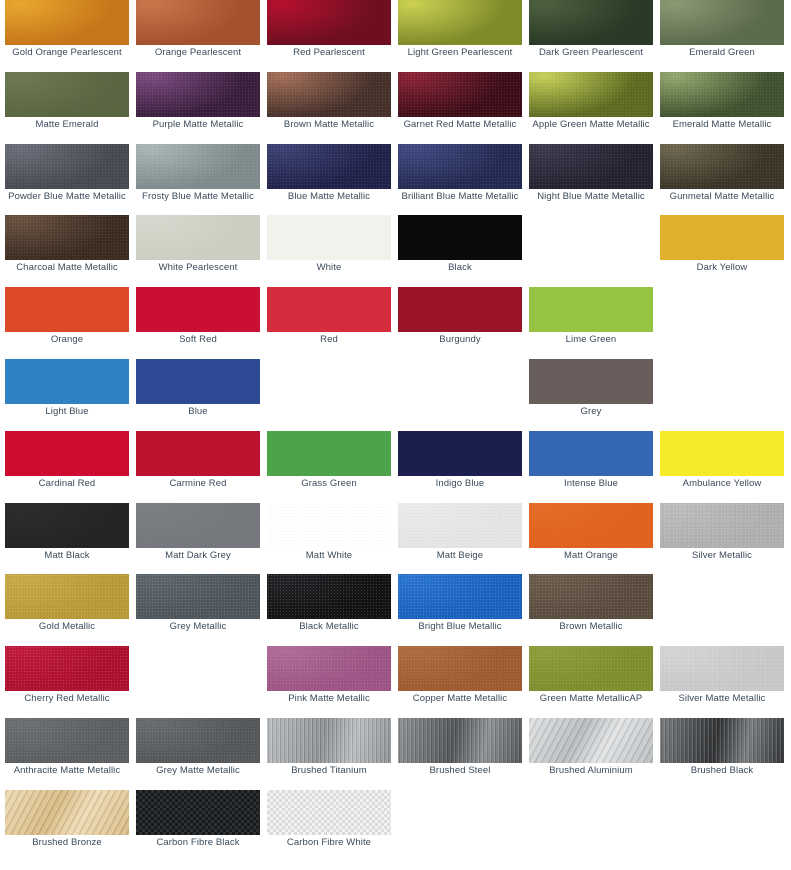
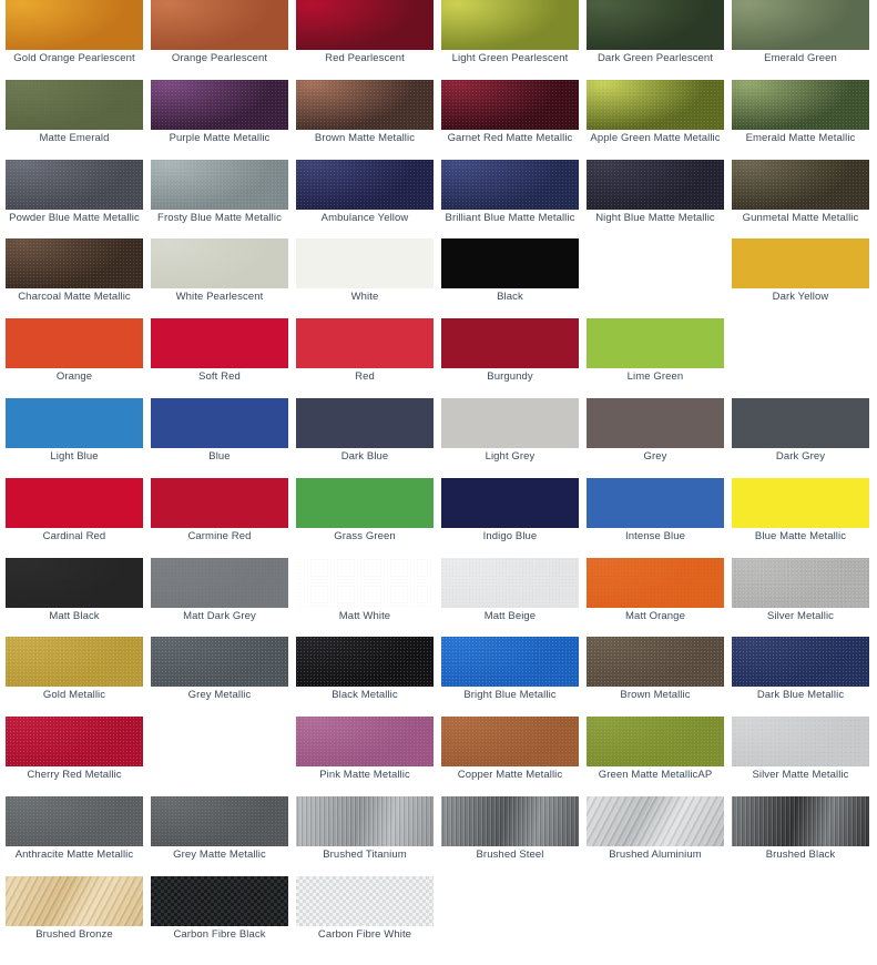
  Gold Orange Pearlescent
  Orange Pearlescent
  Red Pearlescent
  Light Green Pearlescent
  Dark Green Pearlescent
  Emerald Green
  Matte Emerald
  Purple Matte Metallic
  Brown Matte Metallic
  Garnet Red Matte Metallic
  Apple Green Matte Metallic
  Emerald Matte Metallic
  Powder Blue Matte Metallic
  Frosty Blue Matte Metallic
- Blue Matte Metallic
+ Ambulance Yellow
  Brilliant Blue Matte Metallic
  Night Blue Matte Metallic
  Gunmetal Matte Metallic
  Charcoal Matte Metallic
  White Pearlescent
  White
  Black
  Dark Yellow
  Orange
  Soft Red
  Red
  Burgundy
  Lime Green
  Light Blue
  Blue
+ Dark Blue
+ Light Grey
  Grey
+ Dark Grey
  Cardinal Red
  Carmine Red
  Grass Green
  Indigo Blue
  Intense Blue
- Ambulance Yellow
+ Blue Matte Metallic
  Matt Black
  Matt Dark Grey
  Matt White
  Matt Beige
  Matt Orange
  Silver Metallic
  Gold Metallic
  Grey Metallic
  Black Metallic
  Bright Blue Metallic
  Brown Metallic
+ Dark Blue Metallic
  Cherry Red Metallic
  Pink Matte Metallic
  Copper Matte Metallic
  Green Matte MetallicAP
  Silver Matte Metallic
  Anthracite Matte Metallic
  Grey Matte Metallic
  Brushed Titanium
  Brushed Steel
  Brushed Aluminium
  Brushed Black
  Brushed Bronze
  Carbon Fibre Black
  Carbon Fibre White
